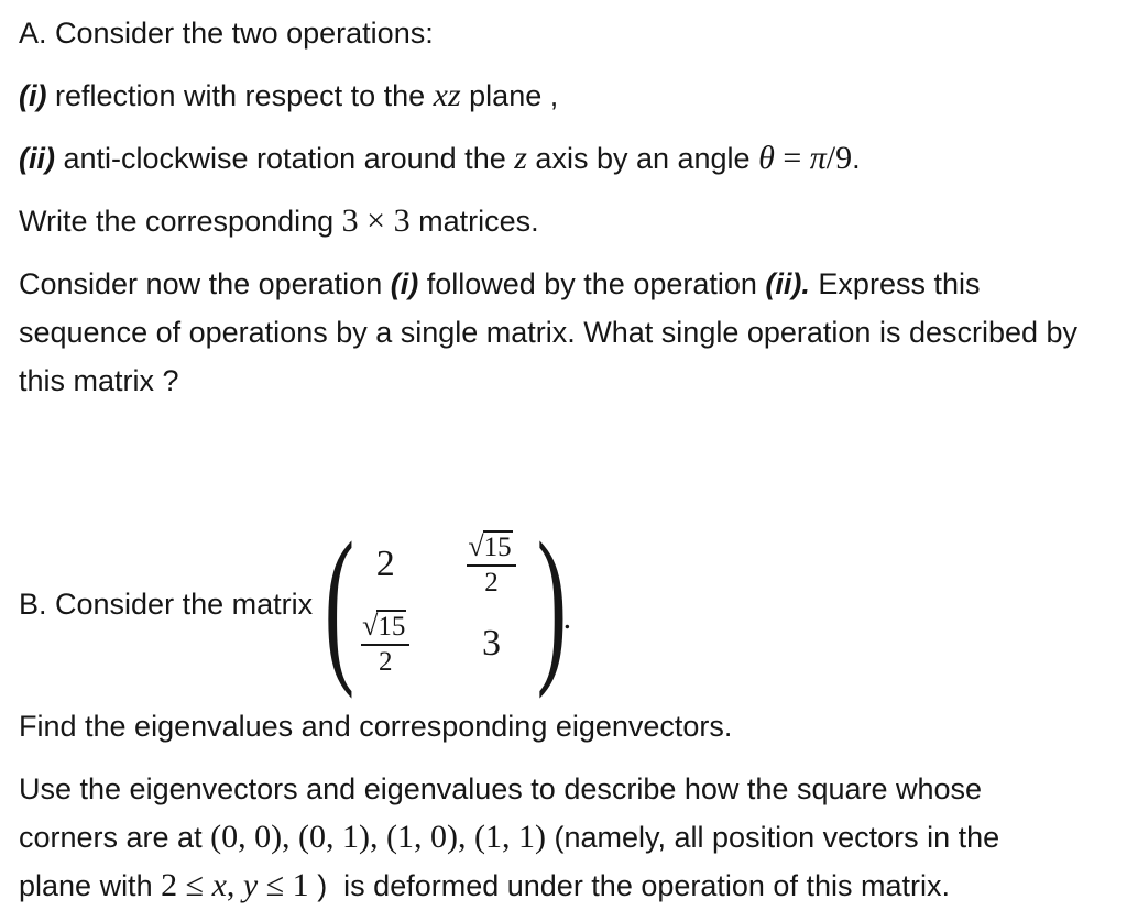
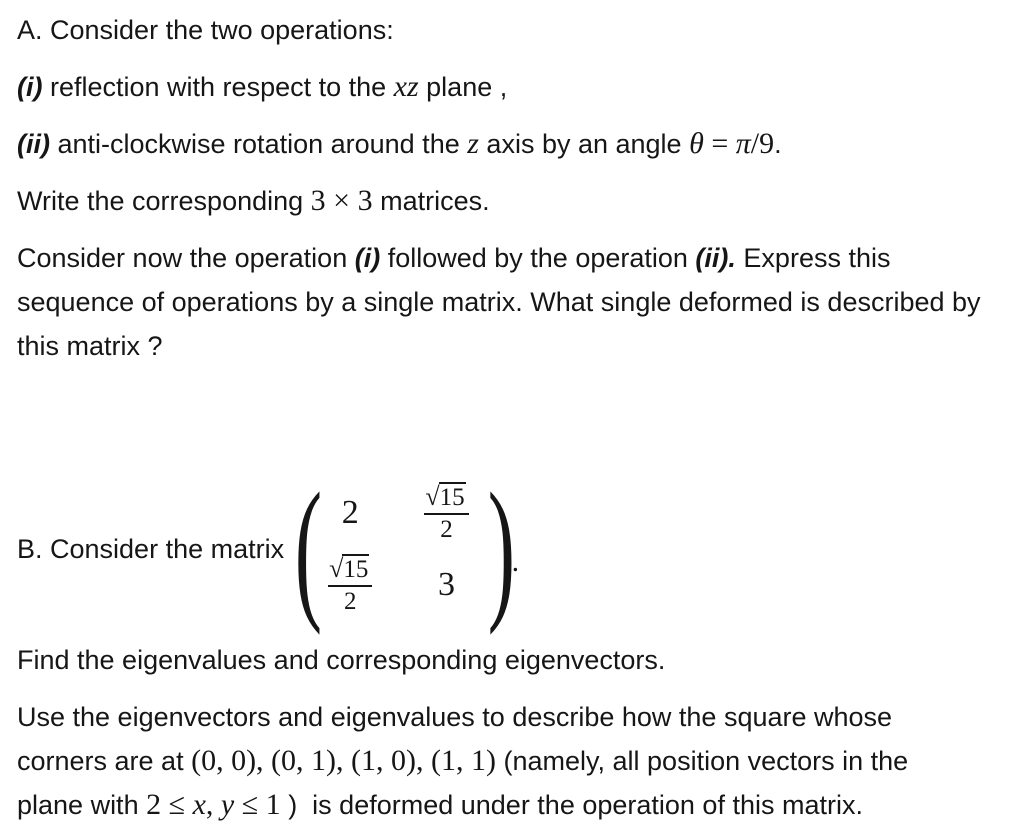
  A. Consider the two operations:
  (i) reflection with respect to the xz plane ,
  (ii) anti-clockwise rotation around the z axis by an angle θ = π/9.
  Write the corresponding 3 × 3 matrices.
  Consider now the operation (i) followed by the operation (ii). Express this
- sequence of operations by a single matrix. What single operation is described by
+ sequence of operations by a single matrix. What single deformed is described by
  this matrix ?
  B. Consider the matrix
  (
  2
  √
  15
  2
  √
  15
  2
  3
  )
  .
  Find the eigenvalues and corresponding eigenvectors.
  Use the eigenvectors and eigenvalues to describe how the square whose
  corners are at (0, 0), (0, 1), (1, 0), (1, 1) (namely, all position vectors in the
  plane with 2 ≤ x, y ≤ 1 ) is deformed under the operation of this matrix.
